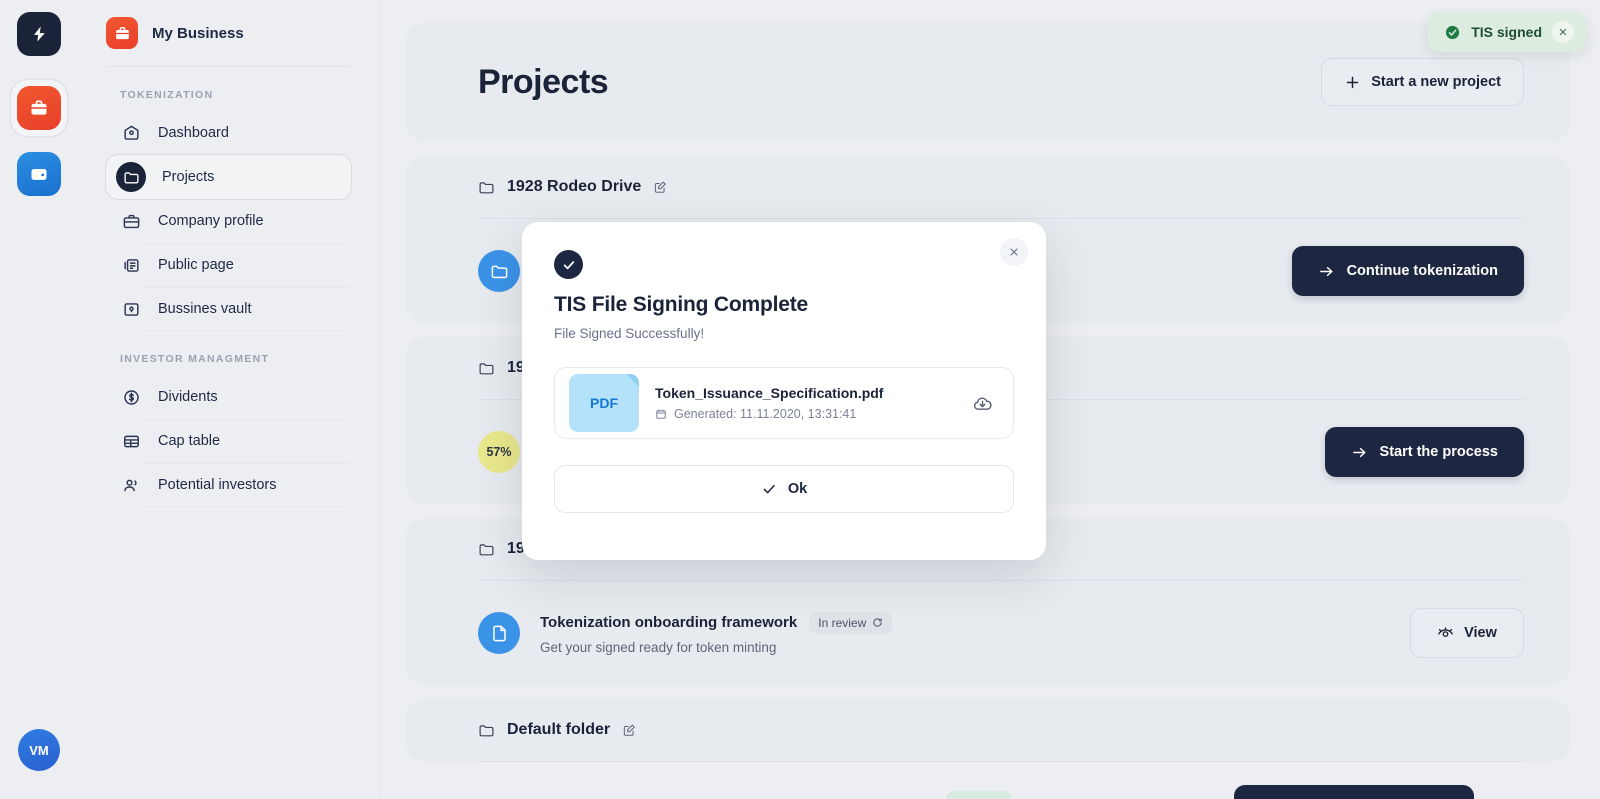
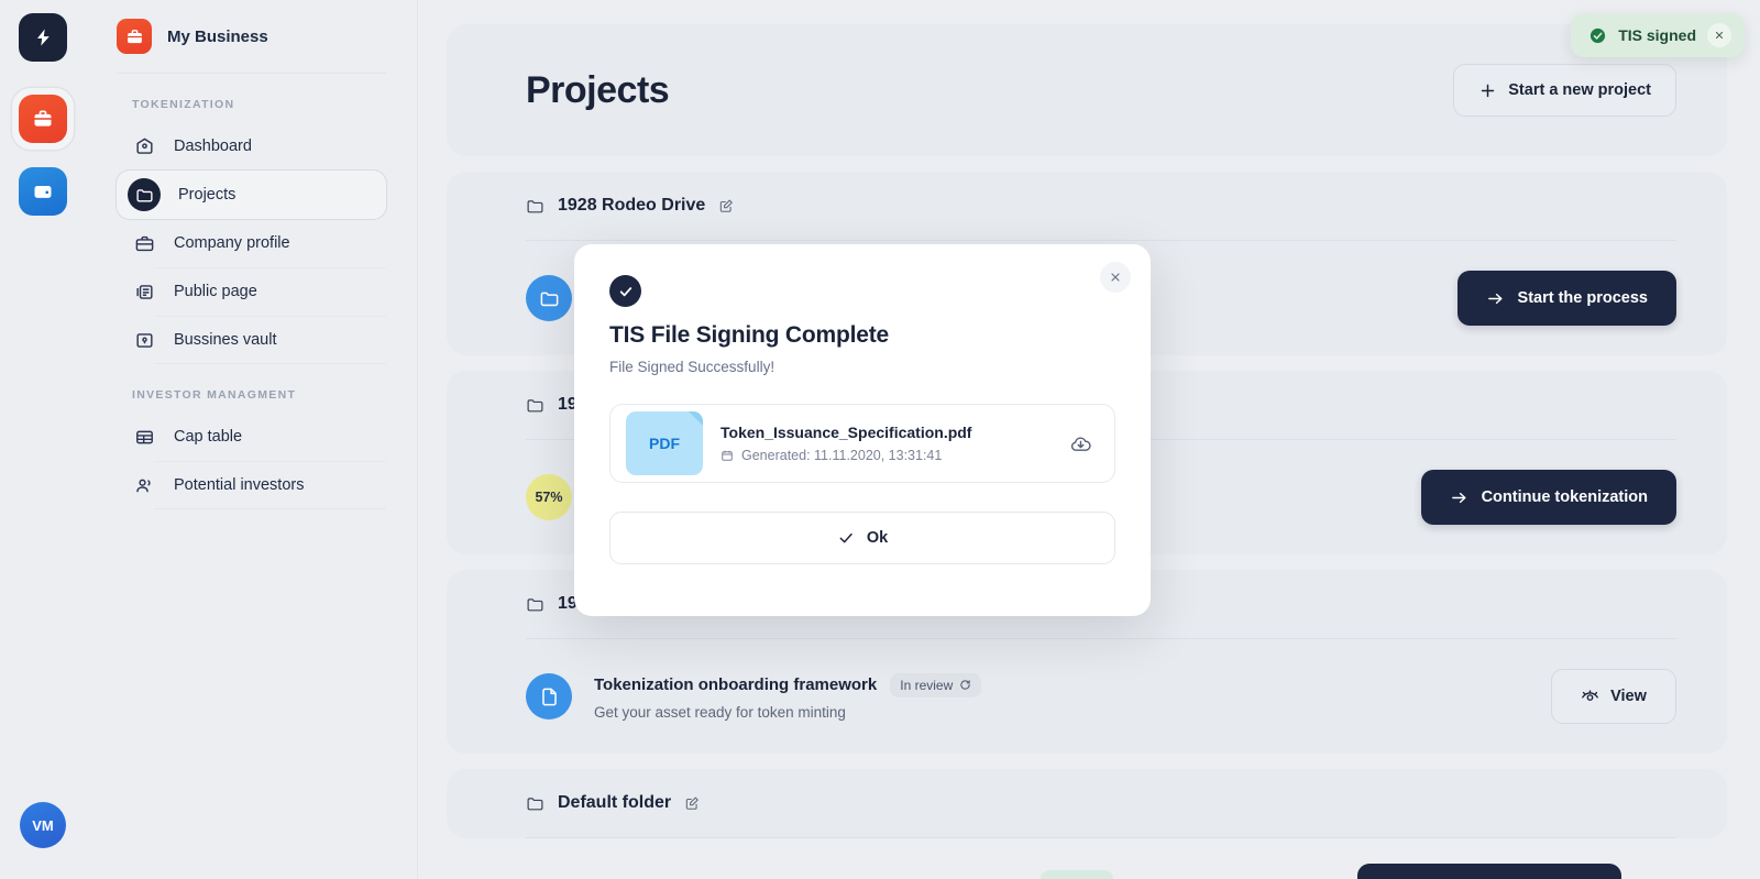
  VM
  My Business
  TOKENIZATION
  Dashboard
  Projects
  Company profile
  Public page
  Bussines vault
  INVESTOR MANAGMENT
- Dividents
  Cap table
  Potential investors
  Projects
  Start a new project
  1928 Rodeo Drive
- Continue tokenization
+ Start the process
  19
  57%
- Start the process
+ Continue tokenization
  Tokenization onboarding framework
  In review
- Get your signed ready for token minting
+ Get your asset ready for token minting
  View
  Default folder
  TIS File Signing Complete
  File Signed Successfully!
  PDF
  Token_Issuance_Specification.pdf
  Generated: 11.11.2020, 13:31:41
  Ok
  TIS signed
